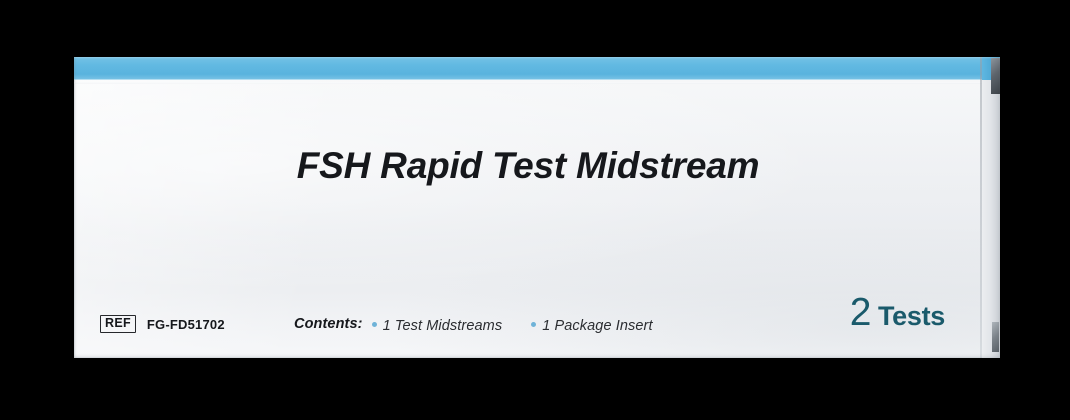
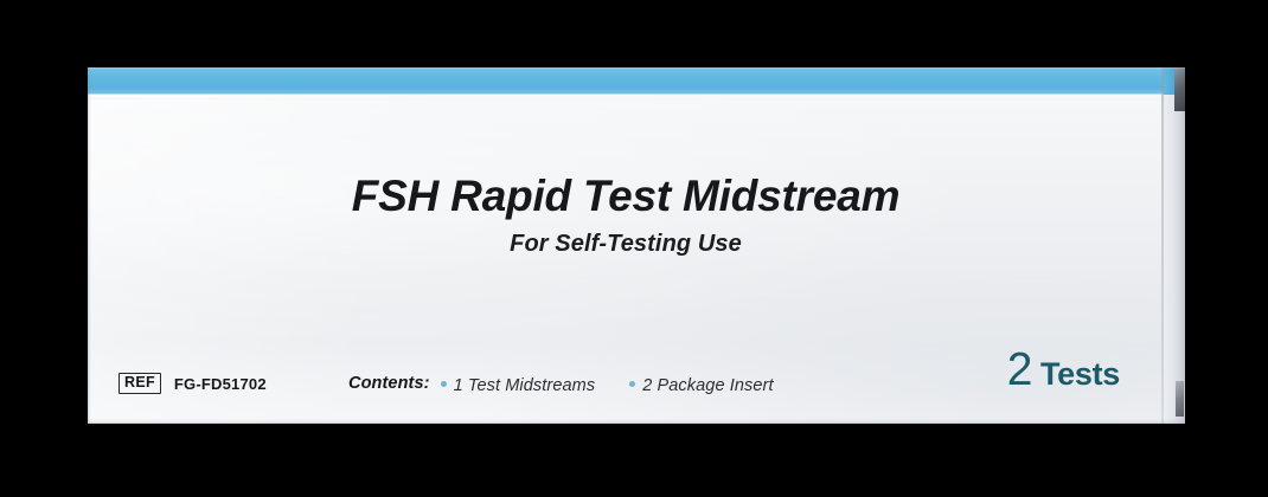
  FSH Rapid Test Midstream
+ For Self-Testing Use
  REF
  FG-FD51702
  Contents:
  1 Test Midstreams
- 1 Package Insert
+ 2 Package Insert
  2
  Tests
